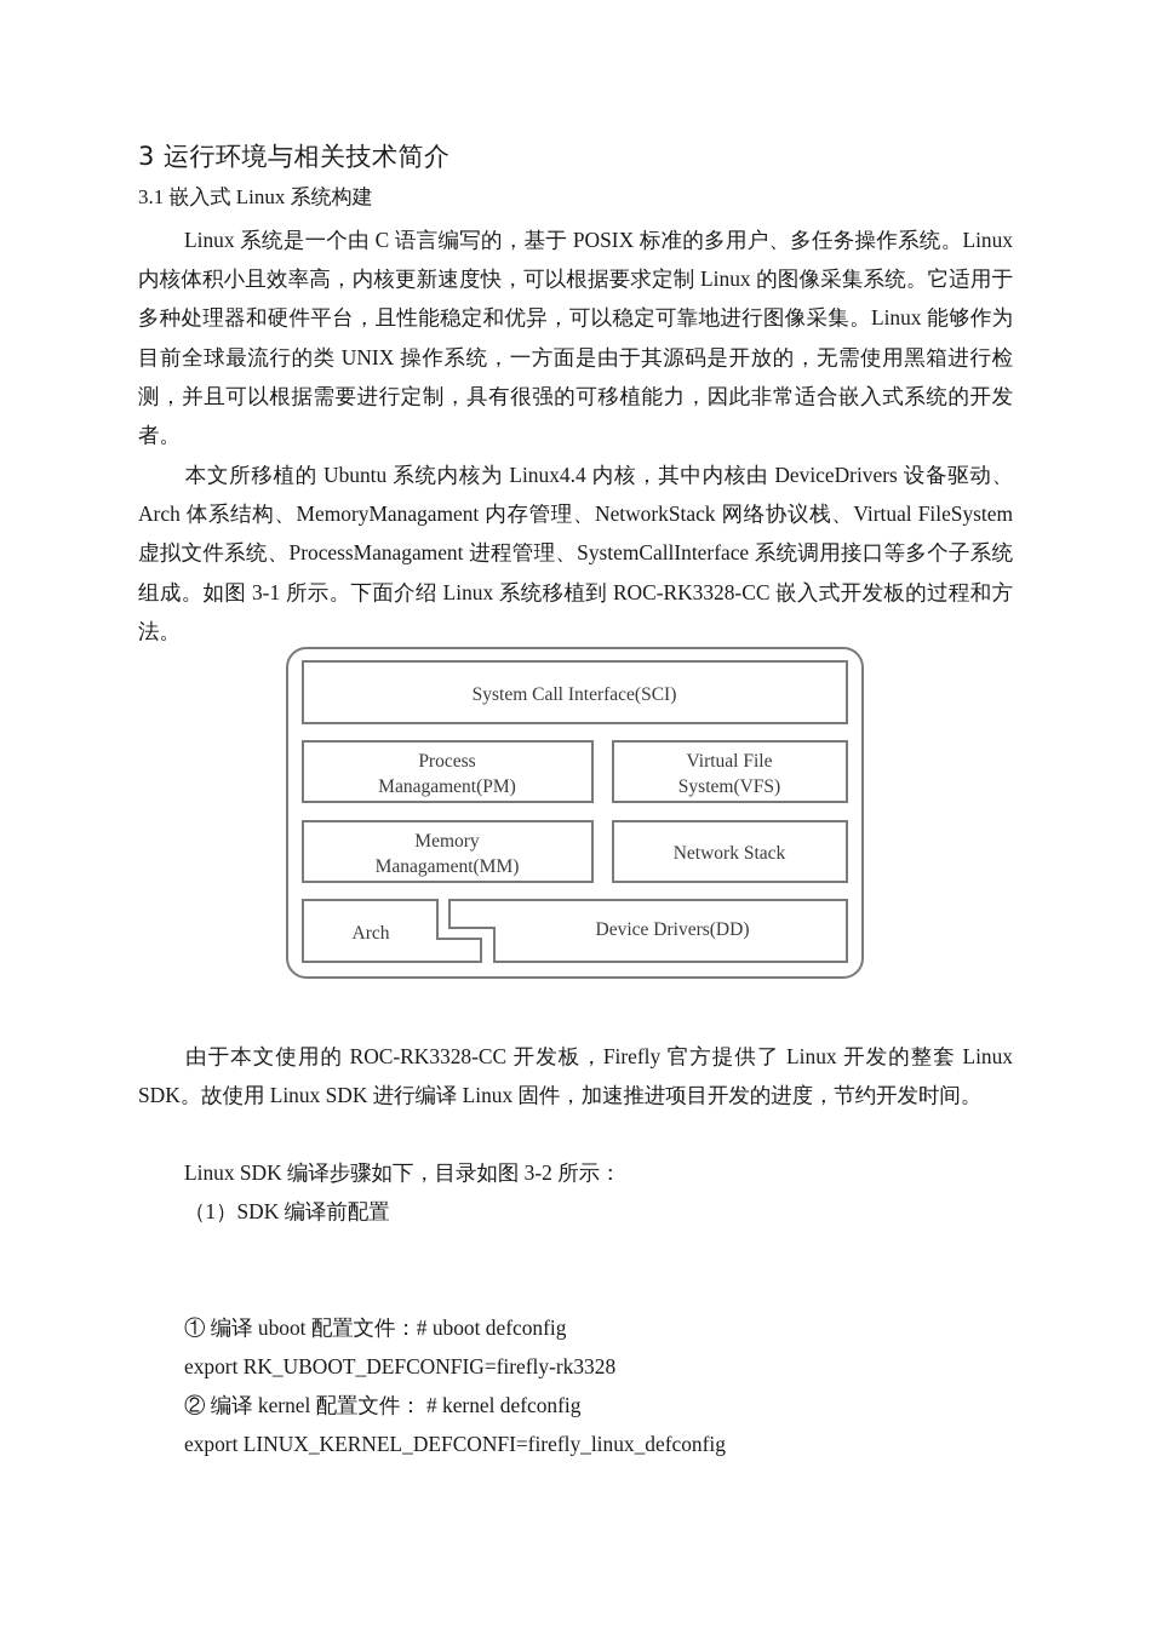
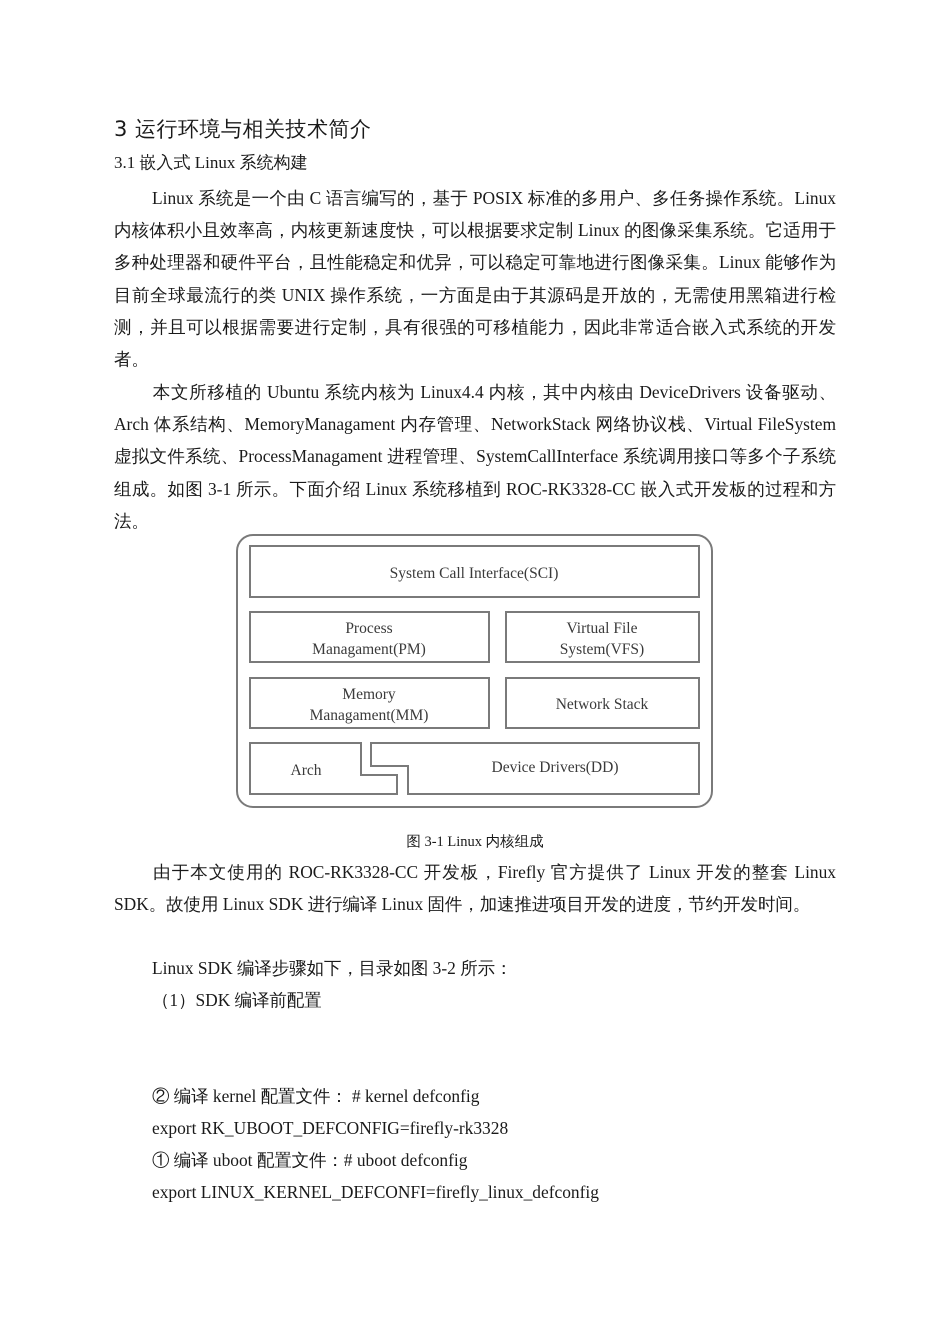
  3 运行环境与相关技术简介
  3.1 嵌入式 Linux 系统构建
  Linux 系统是一个由 C 语言编写的，基于 POSIX 标准的多用户、多任务操作系统。Linux 内核体积小且效率高，内核更新速度快，可以根据要求定制 Linux 的图像采集系统。它适用于多种处理器和硬件平台，且性能稳定和优异，可以稳定可靠地进行图像采集。Linux 能够作为目前全球最流行的类 UNIX 操作系统，一方面是由于其源码是开放的，无需使用黑箱进行检测，并且可以根据需要进行定制，具有很强的可移植能力，因此非常适合嵌入式系统的开发者。
  本文所移植的 Ubuntu 系统内核为 Linux4.4 内核，其中内核由 DeviceDrivers 设备驱动、Arch 体系结构、MemoryManagament 内存管理、NetworkStack 网络协议栈、Virtual FileSystem 虚拟文件系统、ProcessManagament 进程管理、SystemCallInterface 系统调用接口等多个子系统组成。如图 3-1 所示。下面介绍 Linux 系统移植到 ROC-RK3328-CC 嵌入式开发板的过程和方法。
  System Call Interface(SCI)
  Process
  Managament(PM)
  Virtual File
  System(VFS)
  Memory
  Managament(MM)
  Network Stack
  Arch
  Device Drivers(DD)
+ 图 3-1 Linux 内核组成
  由于本文使用的 ROC-RK3328-CC 开发板，Firefly 官方提供了 Linux 开发的整套 Linux SDK。故使用 Linux SDK 进行编译 Linux 固件，加速推进项目开发的进度，节约开发时间。
  Linux SDK 编译步骤如下，目录如图 3-2 所示：
  （1）SDK 编译前配置
- ① 编译 uboot 配置文件：# uboot defconfig
+ ② 编译 kernel 配置文件： # kernel defconfig
  export RK_UBOOT_DEFCONFIG=firefly-rk3328
- ② 编译 kernel 配置文件： # kernel defconfig
+ ① 编译 uboot 配置文件：# uboot defconfig
  export LINUX_KERNEL_DEFCONFI=firefly_linux_defconfig
